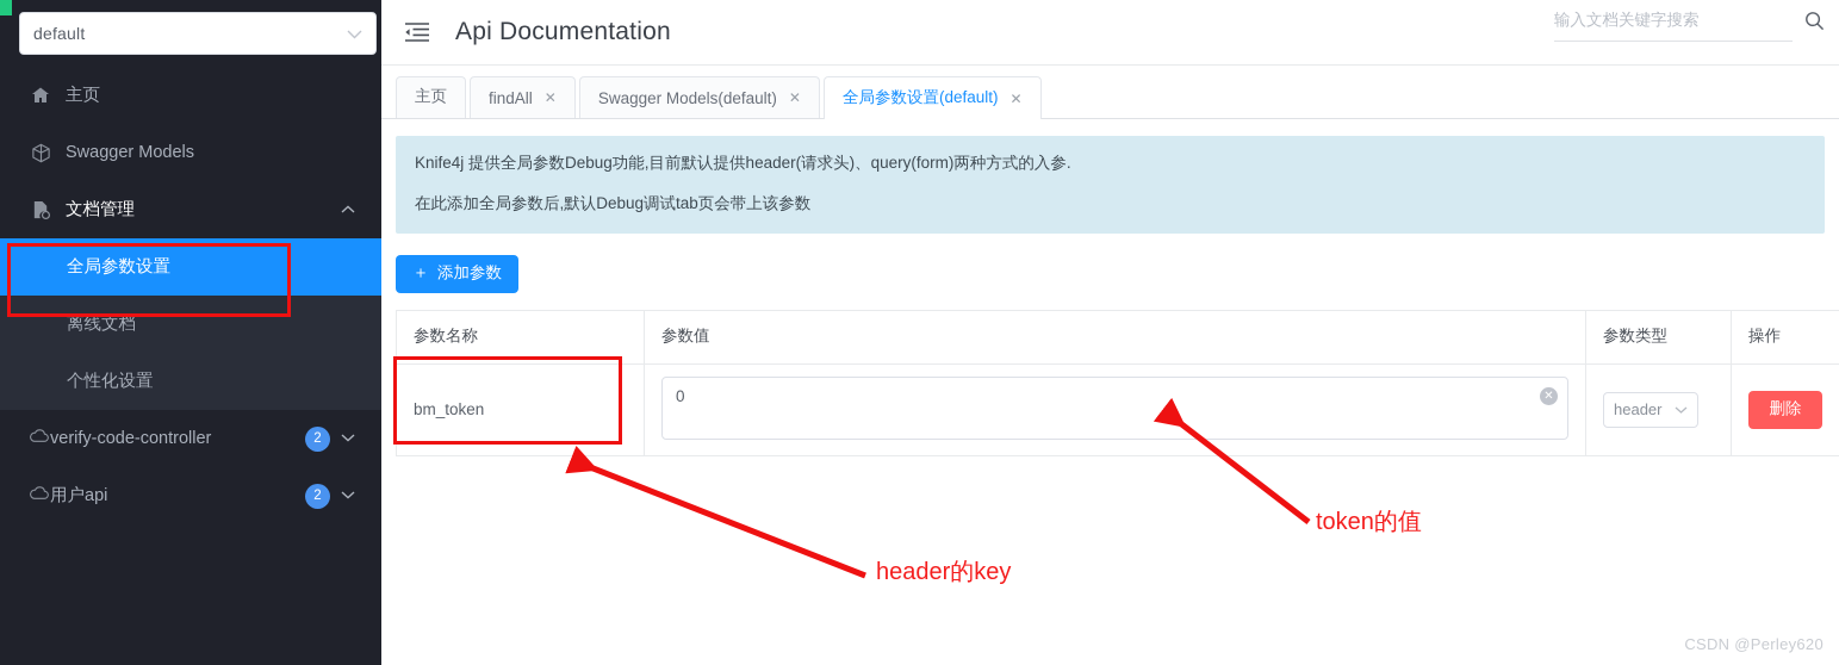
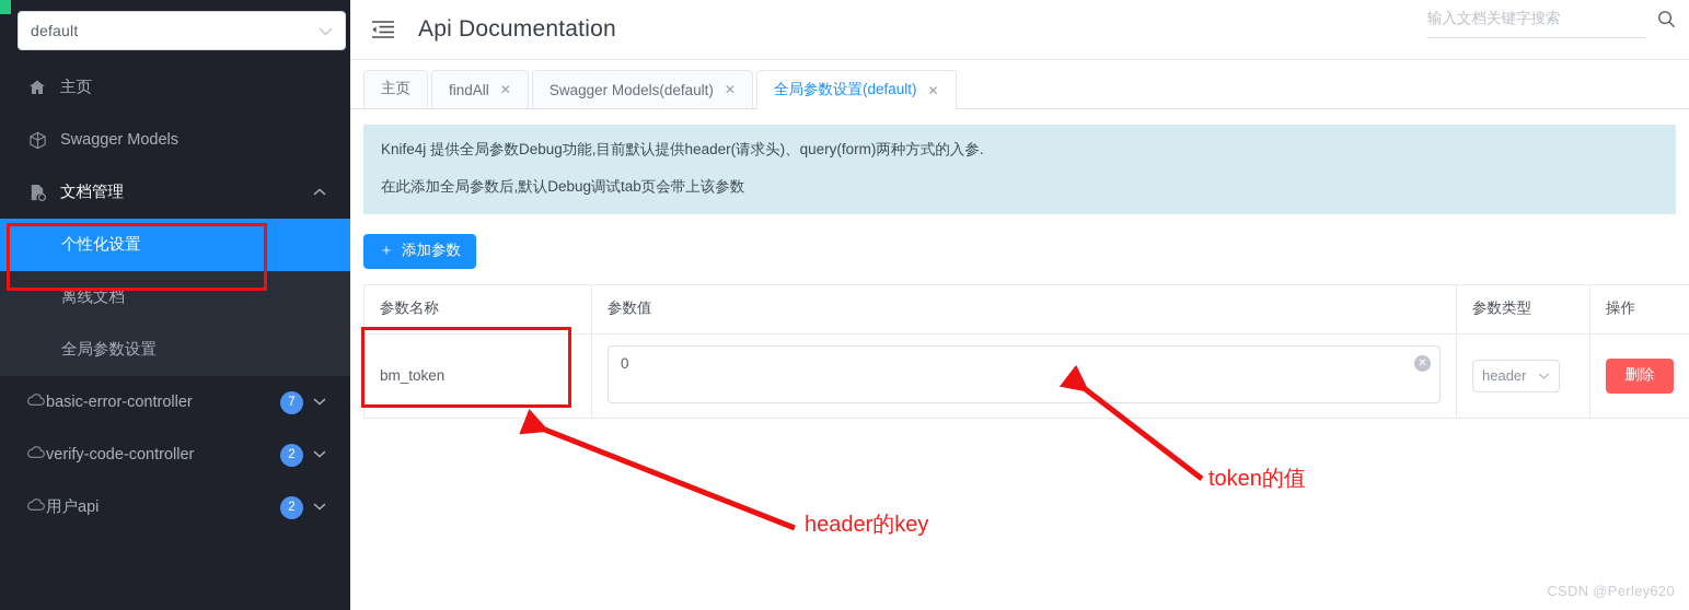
  default
  主页
  Swagger Models
  文档管理
- 全局参数设置
+ 个性化设置
  离线文档
- 个性化设置
+ 全局参数设置
+ basic-error-controller
+ 7
  verify-code-controller
  2
  用户api
  2
  Api Documentation
  输入文档关键字搜索
  主页
  findAll
  ✕
  Swagger Models(default)
  ✕
  全局参数设置(default)
  ✕
  Knife4j 提供全局参数Debug功能,目前默认提供header(请求头)、query(form)两种方式的入参.
  在此添加全局参数后,默认Debug调试tab页会带上该参数
  ＋
  添加参数
  参数名称	参数值	参数类型	操作
  bm_token	0 ✕	header	删除
  header的key
  token的值
  CSDN @Perley620
